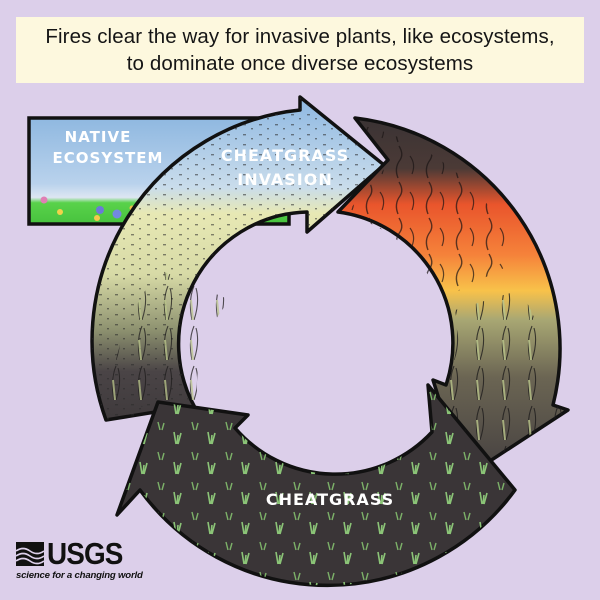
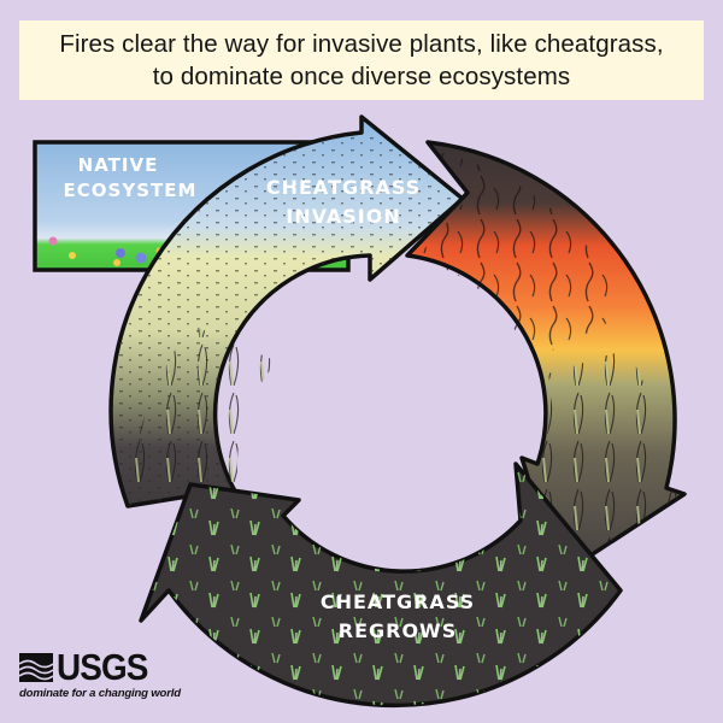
- Fires clear the way for invasive plants, like ecosystems,
+ Fires clear the way for invasive plants, like cheatgrass,
  to dominate once diverse ecosystems
  NATIVE
  ECOSYSTEM
  CHEATGRASS
  INVASION
  CHEATGRASS
+ REGROWS
  USGS
- science for a changing world
+ dominate for a changing world
